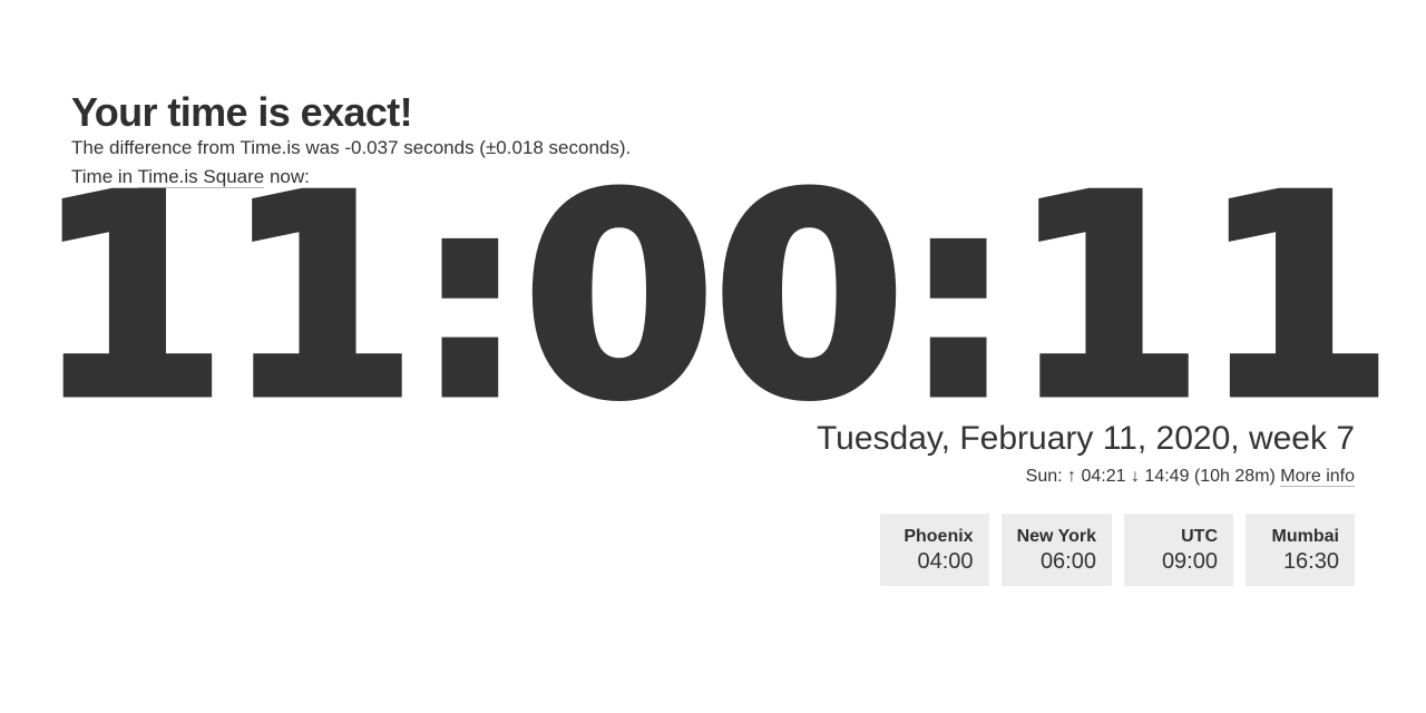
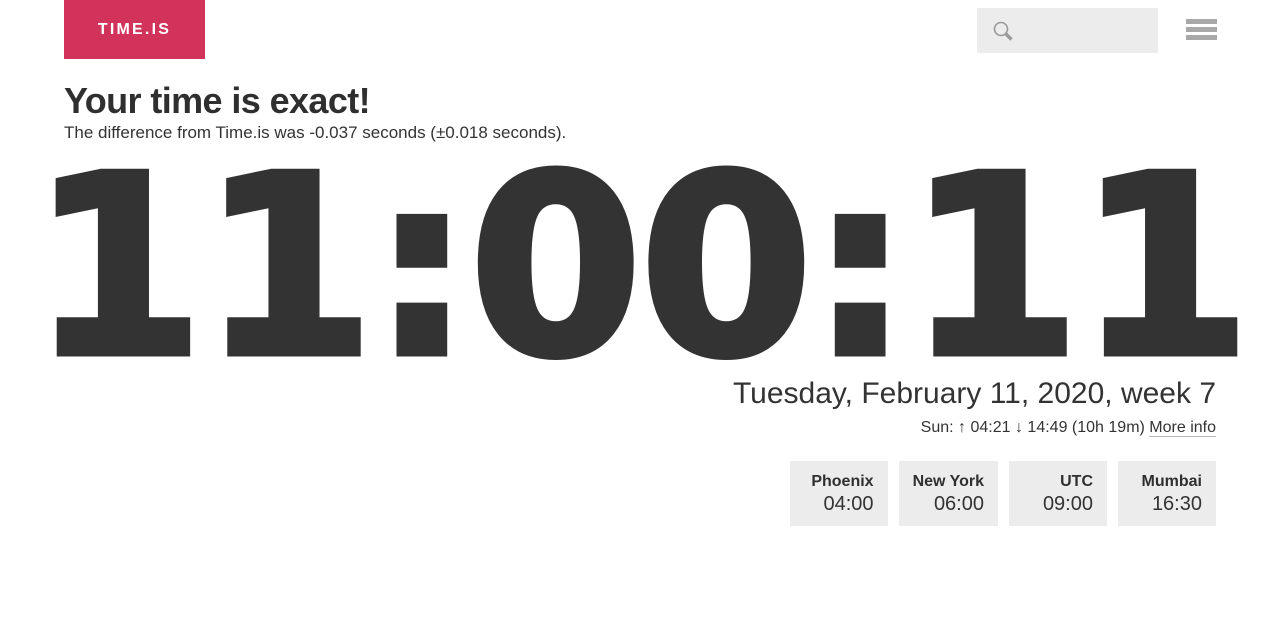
+ TIME.IS
  Your time is exact!
  The difference from Time.is was -0.037 seconds (±0.018 seconds).
- Time in Time.is Square now:
  11:00:11
  Tuesday, February 11, 2020, week 7
- Sun: ↑ 04:21 ↓ 14:49 (10h 28m) More info
+ Sun: ↑ 04:21 ↓ 14:49 (10h 19m) More info
  Phoenix
  04:00
  New York
  06:00
  UTC
  09:00
  Mumbai
  16:30
